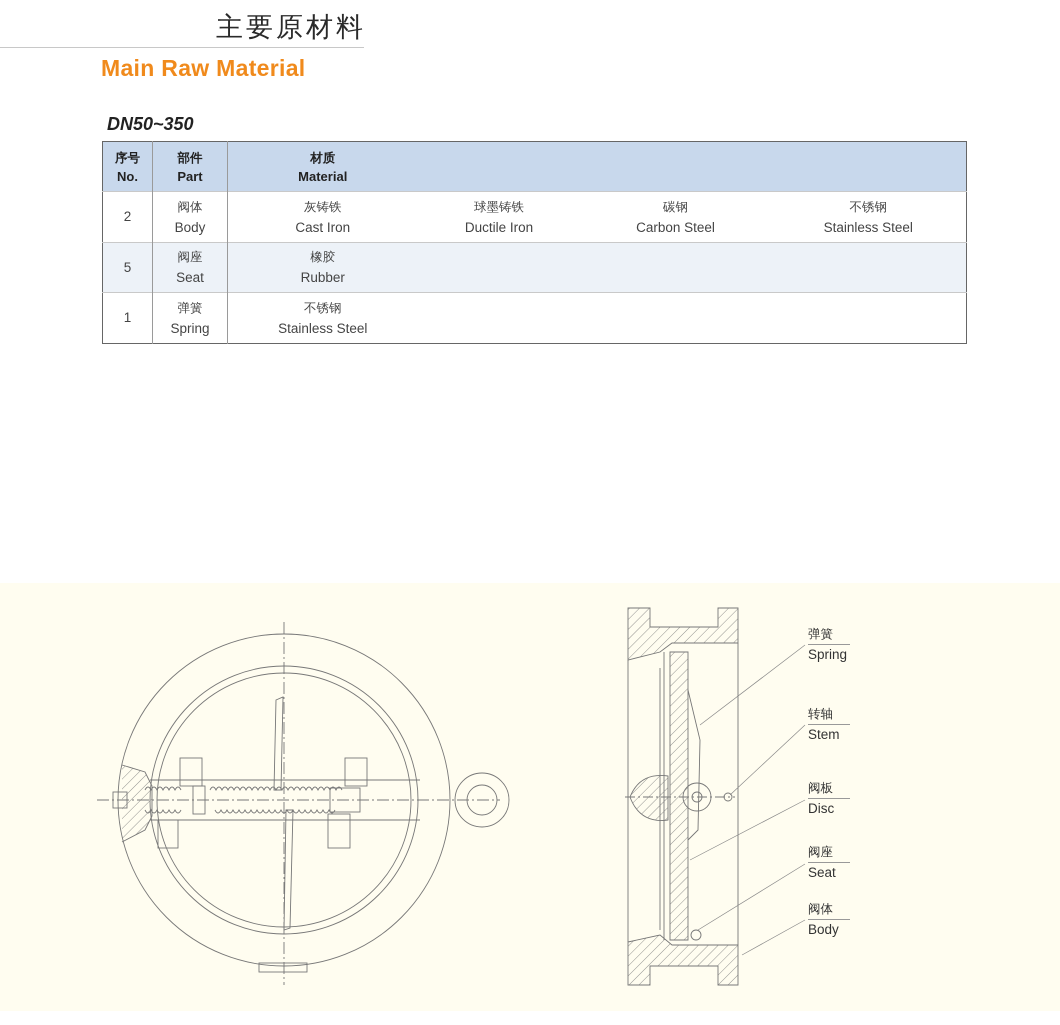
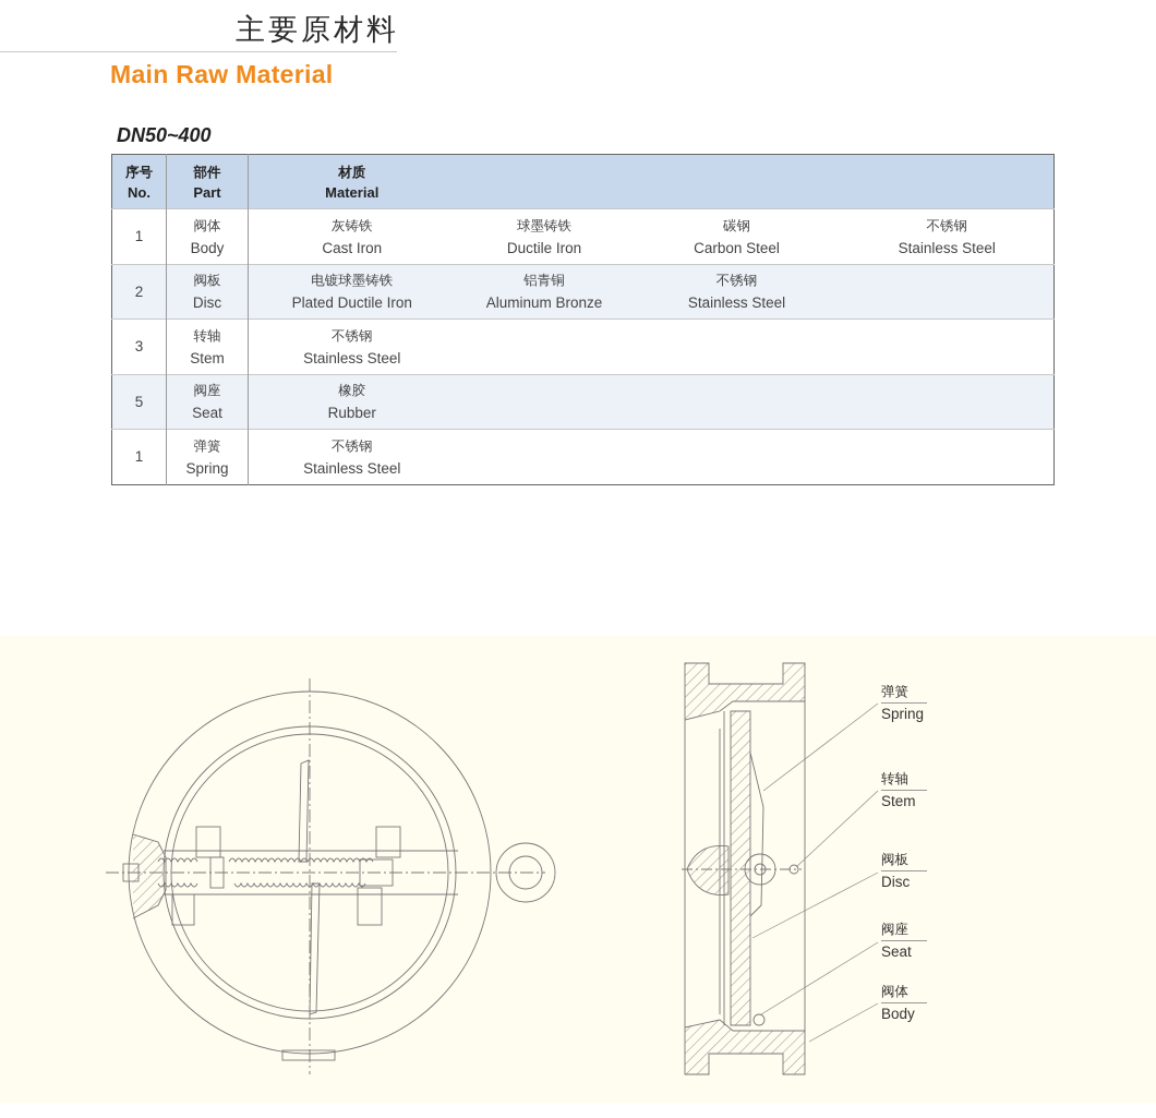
  主要原材料
  Main Raw Material
- DN50~350
+ DN50~400
  序号 No.	部件 Part	材质 Material
- 2	阀体Body	灰铸铁Cast Iron	球墨铸铁Ductile Iron	碳钢Carbon Steel	不锈钢Stainless Steel
+ 1	阀体Body	灰铸铁Cast Iron	球墨铸铁Ductile Iron	碳钢Carbon Steel	不锈钢Stainless Steel
+ 2	阀板Disc	电镀球墨铸铁Plated Ductile Iron	铝青铜Aluminum Bronze	不锈钢Stainless Steel
+ 3	转轴Stem	不锈钢Stainless Steel
  5	阀座Seat	橡胶Rubber
  1	弹簧Spring	不锈钢Stainless Steel
  弹簧
  Spring
  转轴
  Stem
  阀板
  Disc
  阀座
  Seat
  阀体
  Body
